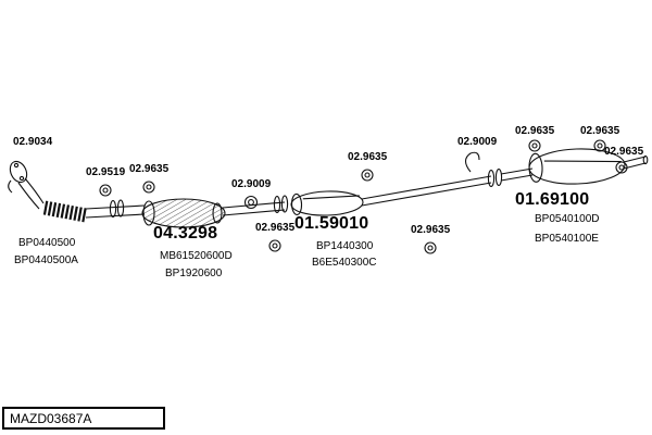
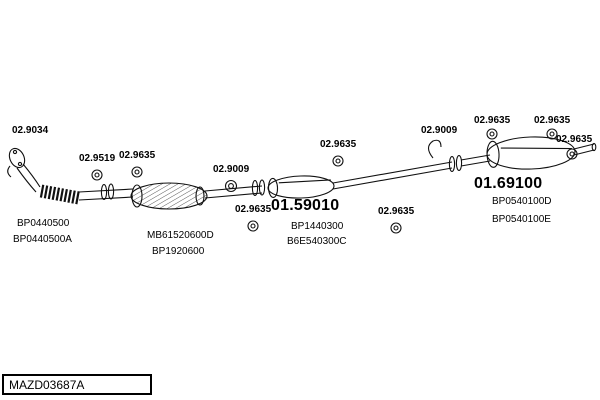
  02.9034
  02.9519
  02.9635
  02.9009
  02.9635
  02.9635
  02.9635
  02.9009
  02.9635
  02.9635
  02.9635
  BP0440500
  BP0440500A
- 04.3298
  MB61520600D
  BP1920600
  01.59010
  BP1440300
  B6E540300C
  01.69100
  BP0540100D
  BP0540100E
  MAZD03687A
